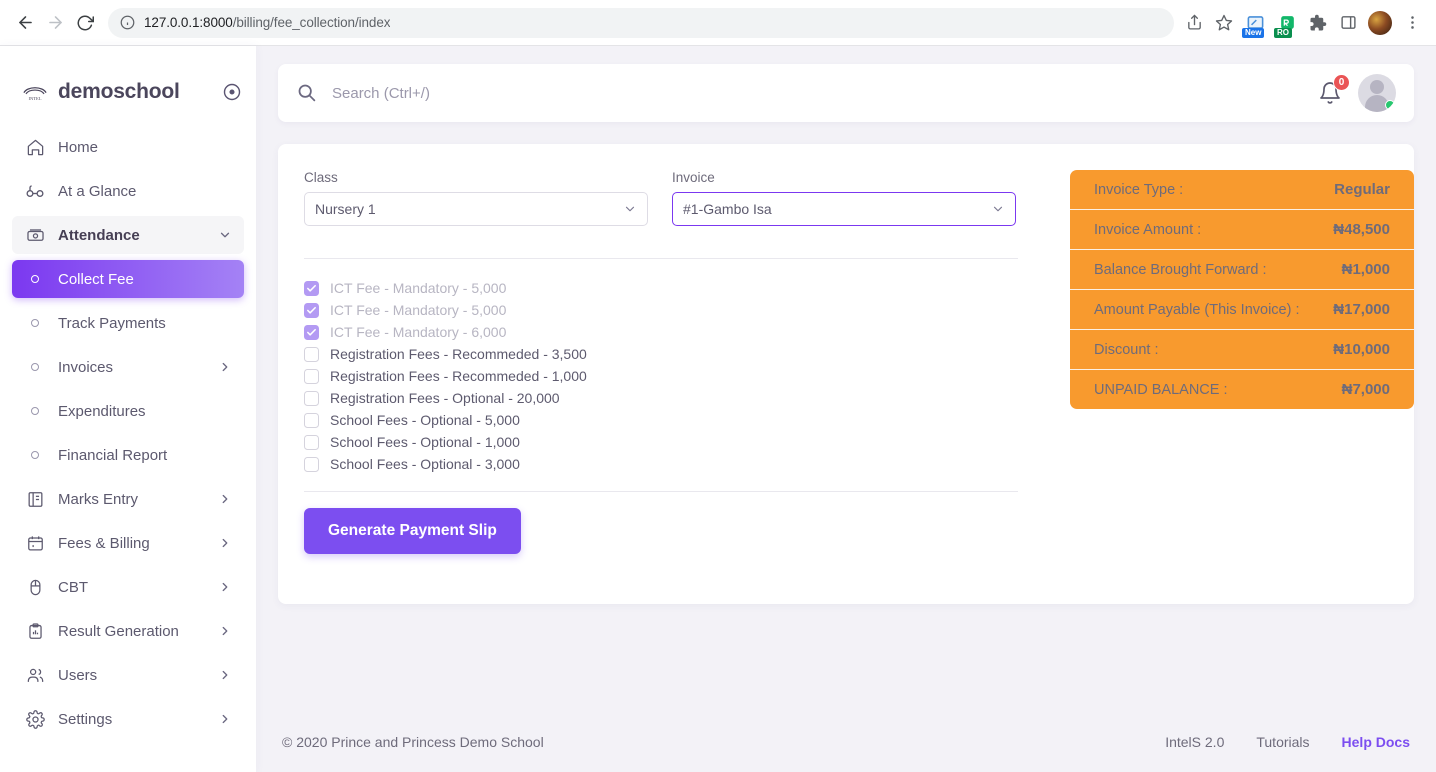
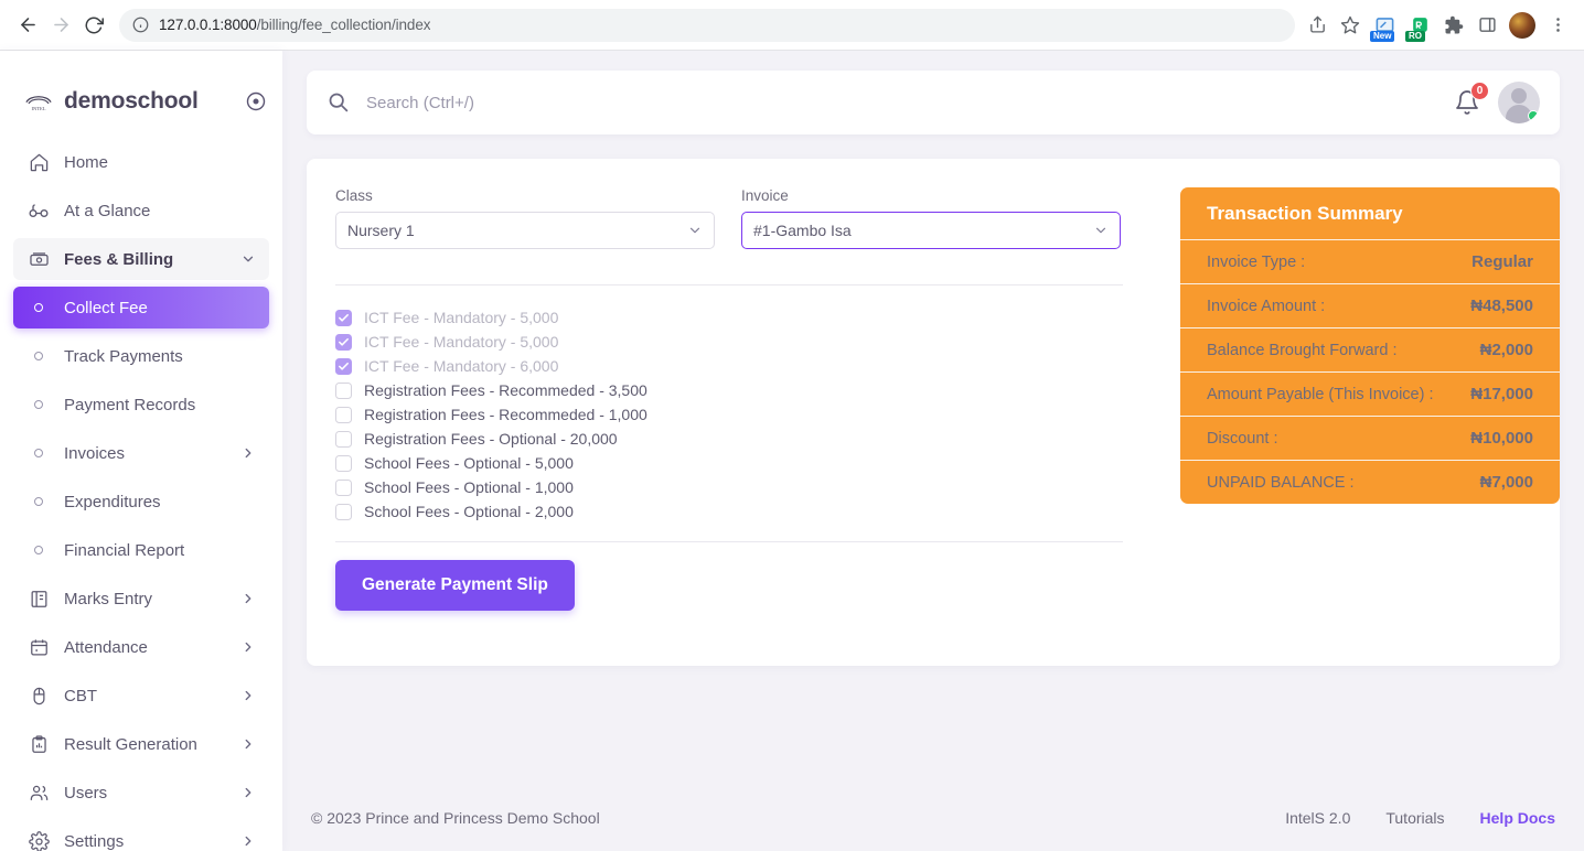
  127.0.0.1:8000/billing/fee_collection/index
  New
  RO
  demoschool
  Home
  At a Glance
- Attendance
+ Fees & Billing
  Collect Fee
  Track Payments
+ Payment Records
  Invoices
  Expenditures
  Financial Report
  Marks Entry
- Fees & Billing
+ Attendance
  CBT
  Result Generation
  Users
  Settings
  Search (Ctrl+/)
  0
  Class
  Nursery 1
  Invoice
  #1-Gambo Isa
  ICT Fee - Mandatory - 5,000
  ICT Fee - Mandatory - 5,000
  ICT Fee - Mandatory - 6,000
  Registration Fees - Recommeded - 3,500
  Registration Fees - Recommeded - 1,000
  Registration Fees - Optional - 20,000
  School Fees - Optional - 5,000
  School Fees - Optional - 1,000
- School Fees - Optional - 3,000
+ School Fees - Optional - 2,000
  Generate Payment Slip
+ Transaction Summary
  Invoice Type :
  Regular
  Invoice Amount :
  ₦48,500
  Balance Brought Forward :
- ₦1,000
+ ₦2,000
  Amount Payable (This Invoice) :
  ₦17,000
  Discount :
  ₦10,000
  UNPAID BALANCE :
  ₦7,000
- © 2020 Prince and Princess Demo School
+ © 2023 Prince and Princess Demo School
  IntelS 2.0
  Tutorials
  Help Docs
